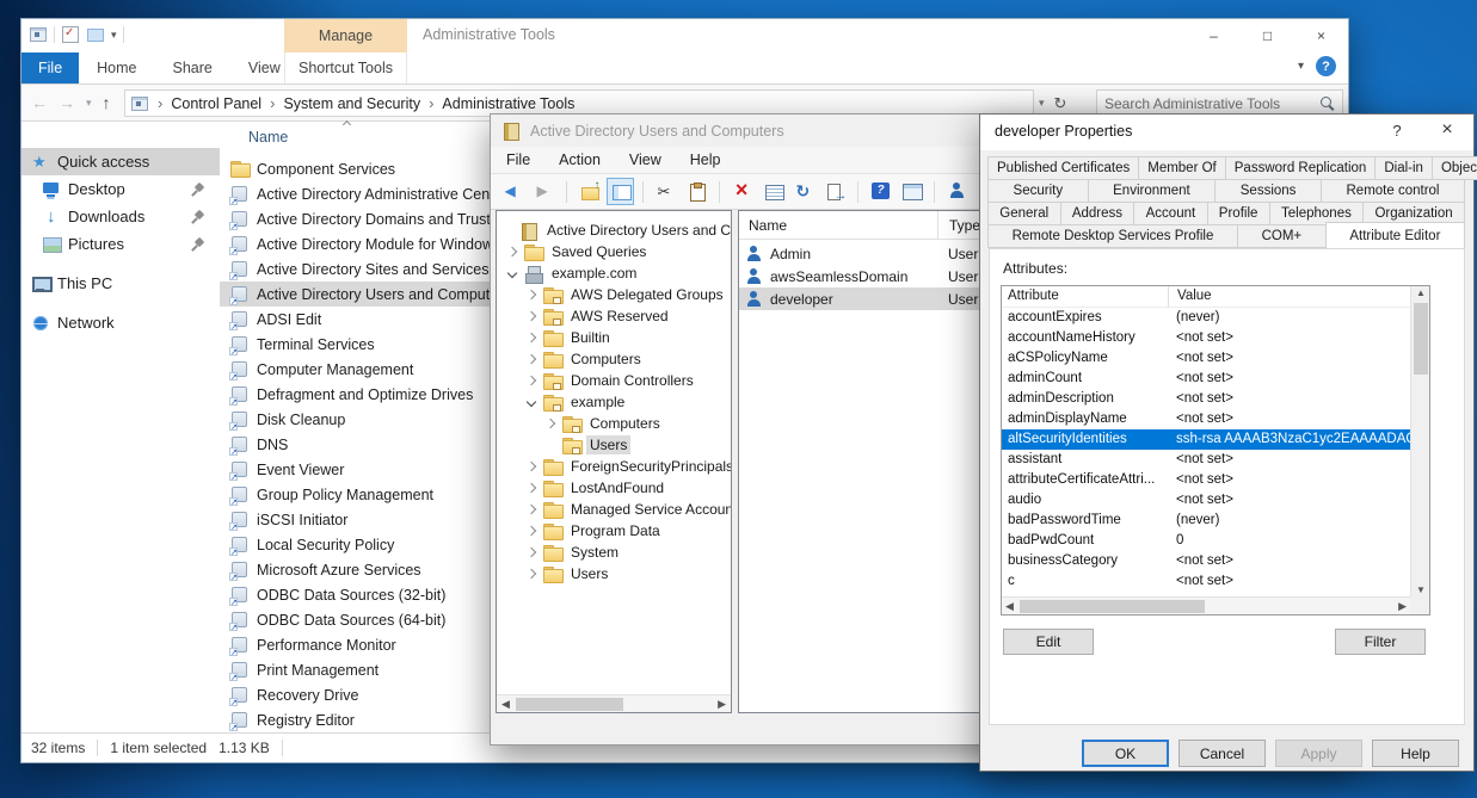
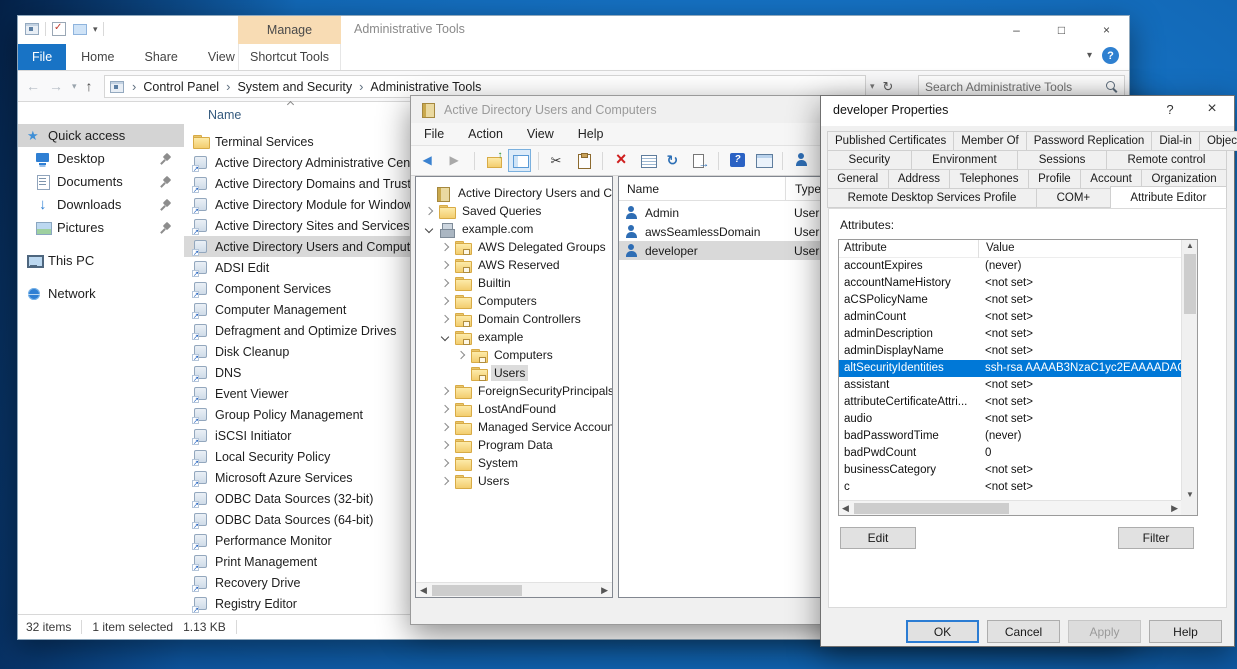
  ▾
  Manage
  Administrative Tools
  –
  □
  ×
  File
  Home
  Share
  View
  Shortcut Tools
  ▾
  ?
  ←
  →
  ▾
  ↑
  ›
  Control Panel
  ›
  System and Security
  ›
  Administrative Tools
  ▾
  ↻
  Search Administrative Tools
  Quick access
  Desktop
+ Documents
  Downloads
  Pictures
  This PC
  Network
  Name
- Component Services
+ Terminal Services
  Active Directory Administrative Cen
  Active Directory Domains and Trus
  Active Directory Module for Window
  Active Directory Sites and Services
  Active Directory Users and Comput
  ADSI Edit
- Terminal Services
+ Component Services
  Computer Management
  Defragment and Optimize Drives
  Disk Cleanup
  DNS
  Event Viewer
  Group Policy Management
  iSCSI Initiator
  Local Security Policy
  Microsoft Azure Services
  ODBC Data Sources (32-bit)
  ODBC Data Sources (64-bit)
  Performance Monitor
  Print Management
  Recovery Drive
  Registry Editor
  32 items
  1 item selected
  1.13 KB
  Active Directory Users and Computers
  File
  Action
  View
  Help
  Active Directory Users and C
  Saved Queries
  example.com
  AWS Delegated Groups
  AWS Reserved
  Builtin
  Computers
  Domain Controllers
  example
  Computers
  Users
  ForeignSecurityPrincipals
  LostAndFound
  Managed Service Accoun
  Program Data
  System
  Users
  ◀
  ▶
  Name
  Type
  Admin
  User
  awsSeamlessDomain
  User
  developer
  User
  developer Properties
  ?
  ×
  Published Certificates
  Member Of
  Password Replication
  Dial-in
  Objec
  Security
  Environment
  Sessions
  Remote control
  General
  Address
- Account
+ Telephones
  Profile
- Telephones
+ Account
  Organization
  Remote Desktop Services Profile
  COM+
  Attribute Editor
  Attributes:
  Attribute
  Value
  accountExpires
  (never)
  accountNameHistory
  <not set>
  aCSPolicyName
  <not set>
  adminCount
  <not set>
  adminDescription
  <not set>
  adminDisplayName
  <not set>
  altSecurityIdentities
  ssh-rsa AAAAB3NzaC1yc2EAAAADA
  assistant
  <not set>
  attributeCertificateAttri...
  <not set>
  audio
  <not set>
  badPasswordTime
  (never)
  badPwdCount
  0
  businessCategory
  <not set>
  c
  <not set>
  ▲
  ▼
  ◀
  ▶
  Edit
  Filter
  OK
  Cancel
  Apply
  Help
